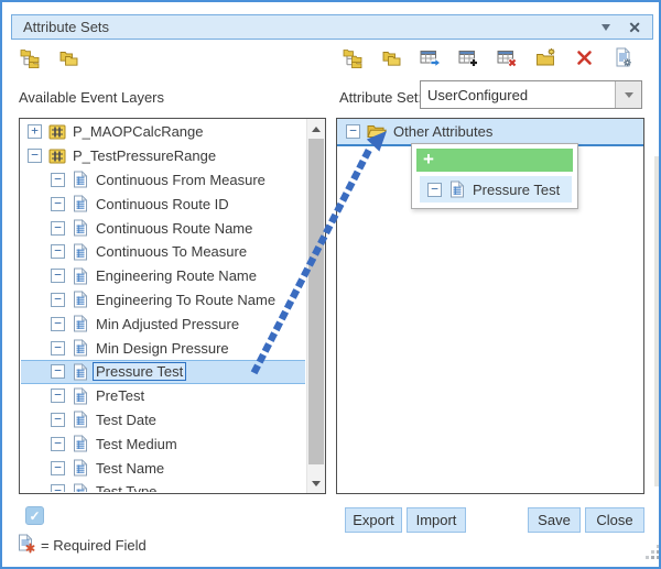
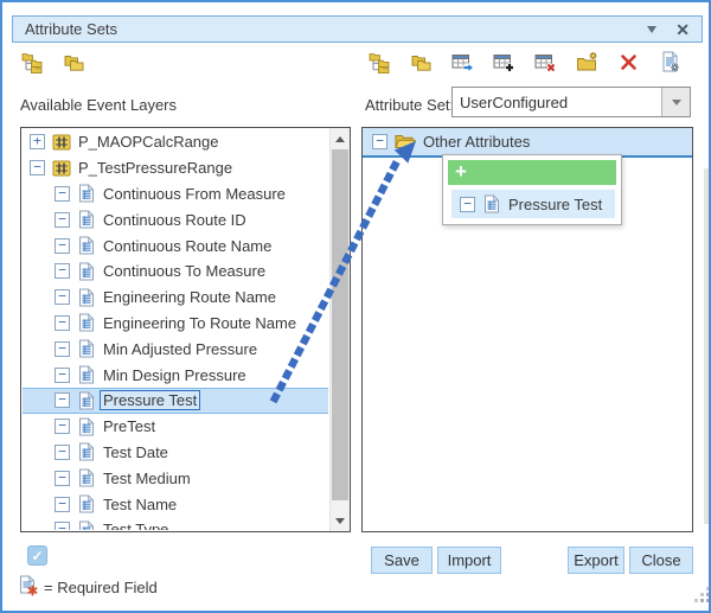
  Attribute Sets
  ✕
  Available Event Layers
  Attribute Set
  UserConfigured
  +
  P_MAOPCalcRange
  −
  P_TestPressureRange
  −
  Continuous From Measure
  −
  Continuous Route ID
  −
  Continuous Route Name
  −
  Continuous To Measure
  −
  Engineering Route Name
  −
  Engineering To Route Name
  −
  Min Adjusted Pressure
  −
  Min Design Pressure
  −
  Pressure Test
  −
  PreTest
  −
  Test Date
  −
  Test Medium
  −
  Test Name
  −
  Test Type
  −
  Other Attributes
  +
  −
  Pressure Test
  ✓
  = Required Field
- Export
+ Save
  Import
- Save
+ Export
  Close
